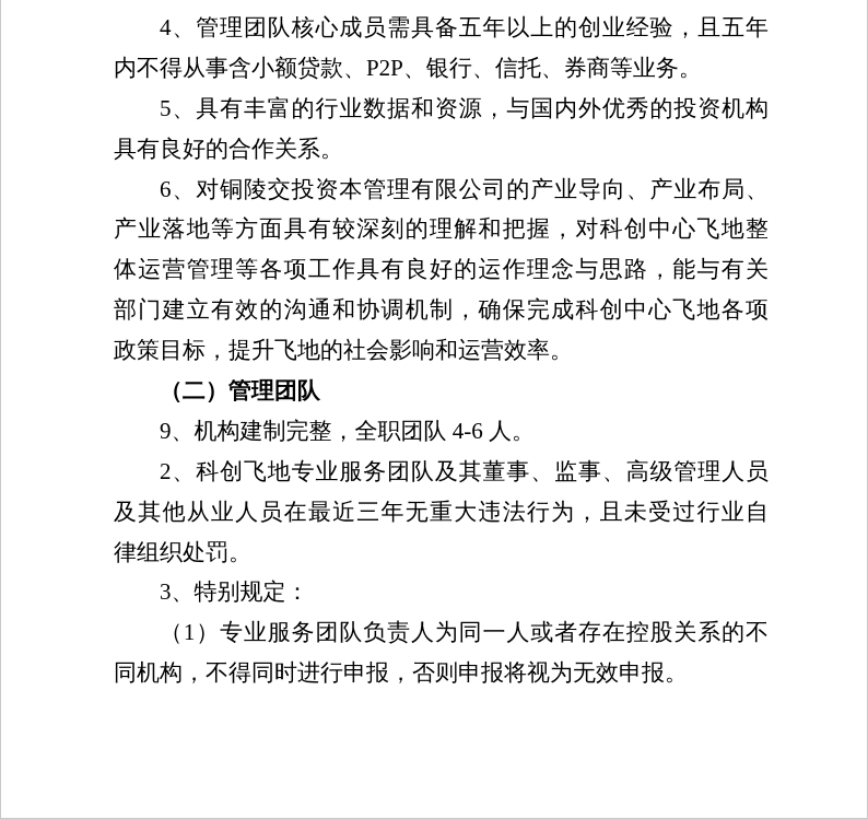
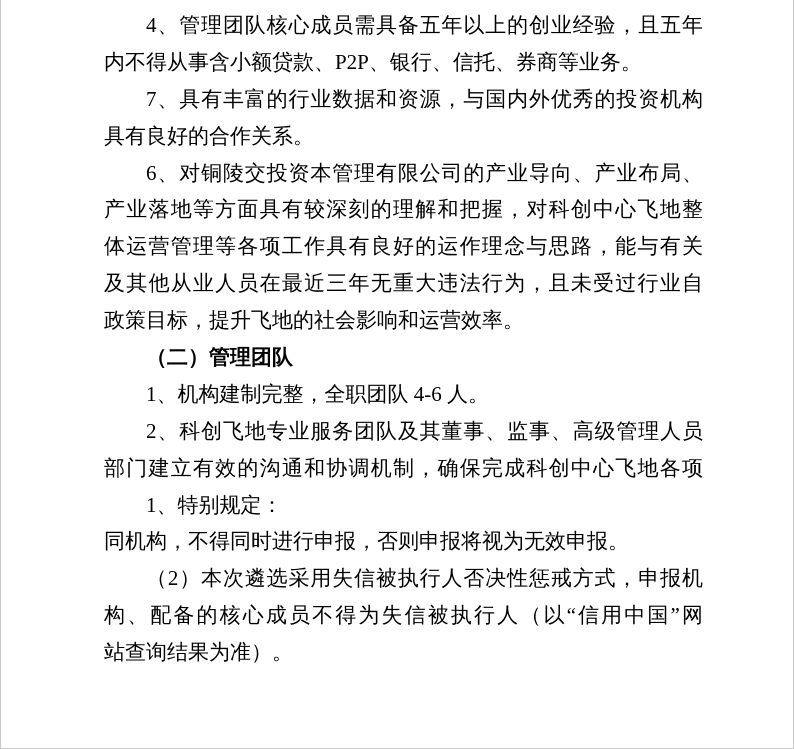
  4、管理团队核心成员需具备五年以上的创业经验，且五年
  内不得从事含小额贷款、P2P、银行、信托、券商等业务。
- 5、具有丰富的行业数据和资源，与国内外优秀的投资机构
+ 7、具有丰富的行业数据和资源，与国内外优秀的投资机构
  具有良好的合作关系。
  6、对铜陵交投资本管理有限公司的产业导向、产业布局、
  产业落地等方面具有较深刻的理解和把握，对科创中心飞地整
  体运营管理等各项工作具有良好的运作理念与思路，能与有关
- 部门建立有效的沟通和协调机制，确保完成科创中心飞地各项
+ 及其他从业人员在最近三年无重大违法行为，且未受过行业自
  政策目标，提升飞地的社会影响和运营效率。
  （二）管理团队
- 9、机构建制完整，全职团队 4-6 人。
+ 1、机构建制完整，全职团队 4-6 人。
  2、科创飞地专业服务团队及其董事、监事、高级管理人员
- 及其他从业人员在最近三年无重大违法行为，且未受过行业自
+ 部门建立有效的沟通和协调机制，确保完成科创中心飞地各项
- 律组织处罚。
- 3、特别规定：
+ 1、特别规定：
- （1）专业服务团队负责人为同一人或者存在控股关系的不
  同机构，不得同时进行申报，否则申报将视为无效申报。
+ （2）本次遴选采用失信被执行人否决性惩戒方式，申报机
+ 构、配备的核心成员不得为失信被执行人（以“信用中国”网
+ 站查询结果为准）。
